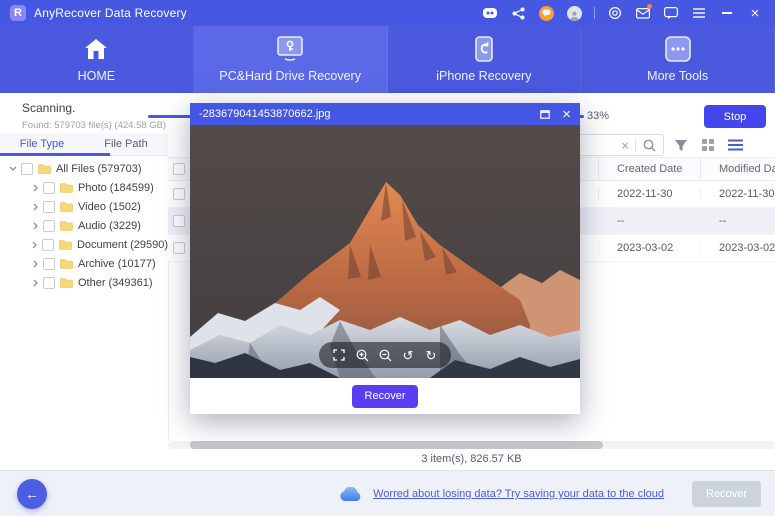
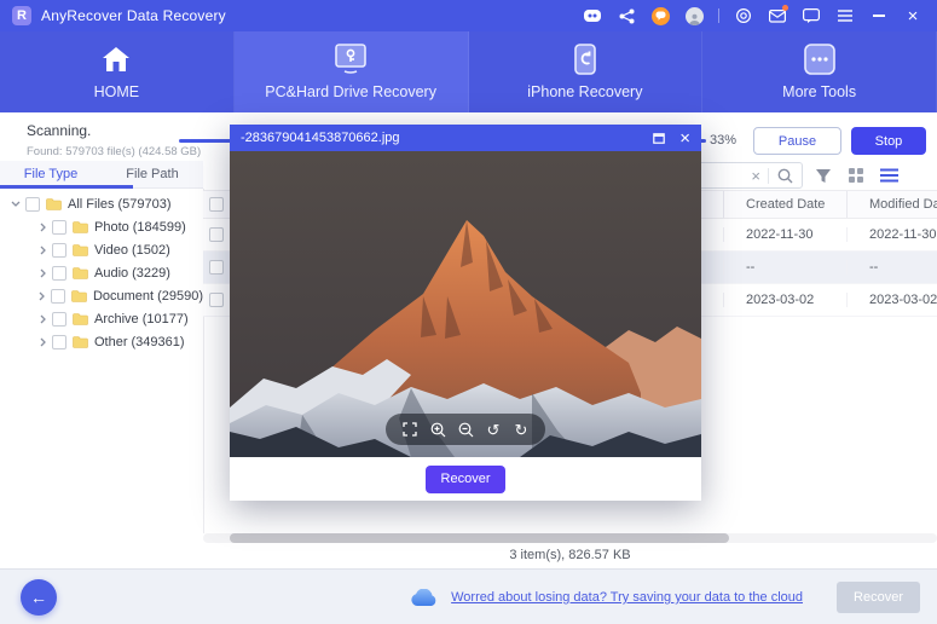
  R
  AnyRecover Data Recovery
  ×
  HOME
  PC&Hard Drive Recovery
  iPhone Recovery
  More Tools
  Scanning.
  Found: 579703 file(s) (424.58 GB)
  33%
+ Pause
  Stop
  ×
  File Type
  File Path
  All Files
  (579703)
  Photo
  (184599)
  Video
  (1502)
  Audio
  (3229)
  Document
  (29590)
  Archive
  (10177)
  Other
  (349361)
  Created Date
  Modified D
  2022-11-30
  2022-11-30
  --
  --
  2023-03-02
  2023-03-02
  3 item(s), 826.57 KB
  -283679041453870662.jpg
  ×
  ↺
  ↻
  Recover
  ←
  Worred about losing data? Try saving your data to the cloud
  Recover
